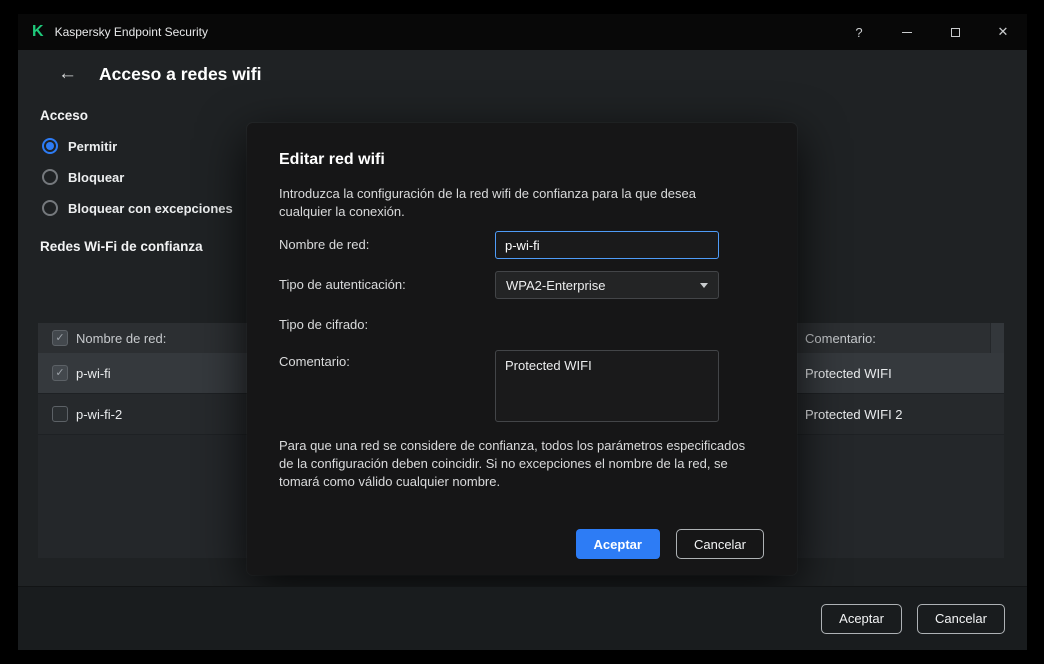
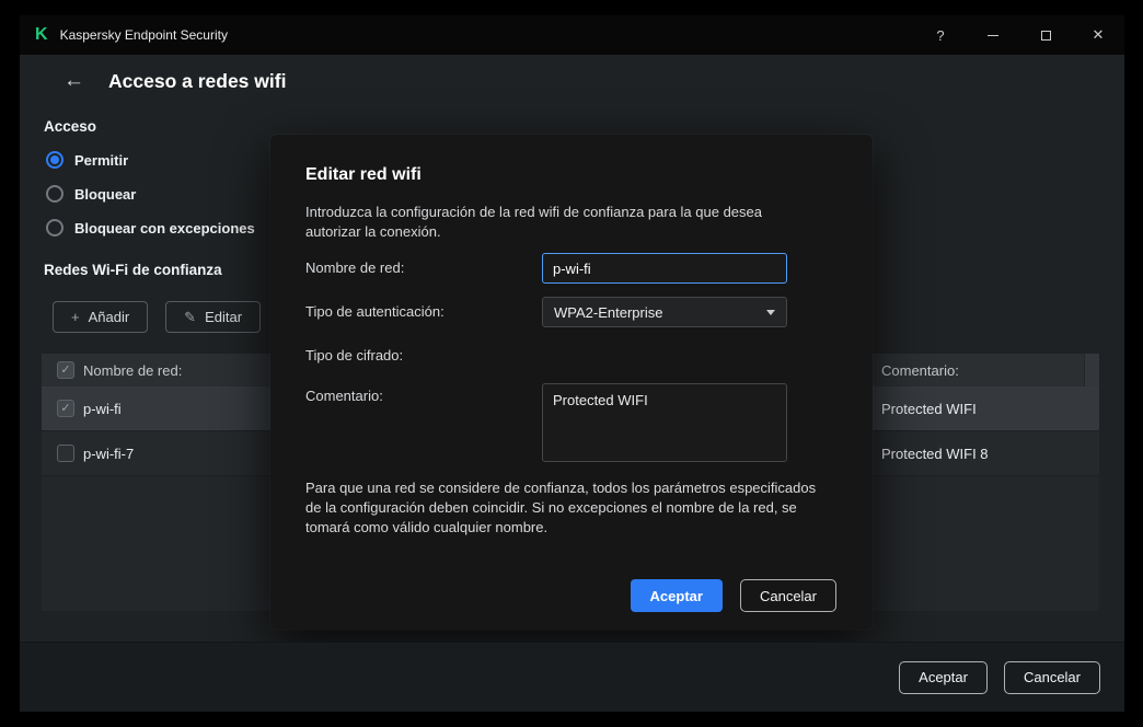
  K
  Kaspersky Endpoint Security
  ?
  ✕
  ←
  Acceso a redes wifi
  Acceso
  Permitir
  Bloquear
  Bloquear con excepciones
  Redes Wi-Fi de confianza
+ +
+ Añadir
+ ✎
+ Editar
  ✓
  Nombre de red:
  Comentario:
  ✓
  p-wi-fi
  Protected WIFI
- p-wi-fi-2
+ p-wi-fi-7
- Protected WIFI 2
+ Protected WIFI 8
  Editar red wifi
- Introduzca la configuración de la red wifi de confianza para la que desea cualquier la conexión.
+ Introduzca la configuración de la red wifi de confianza para la que desea autorizar la conexión.
  Nombre de red:
  p-wi-fi
  Tipo de autenticación:
  WPA2-Enterprise
  Tipo de cifrado:
  Comentario:
  Protected WIFI
  Para que una red se considere de confianza, todos los parámetros especificados de la configuración deben coincidir. Si no excepciones el nombre de la red, se tomará como válido cualquier nombre.
  Aceptar
  Cancelar
  Aceptar
  Cancelar
